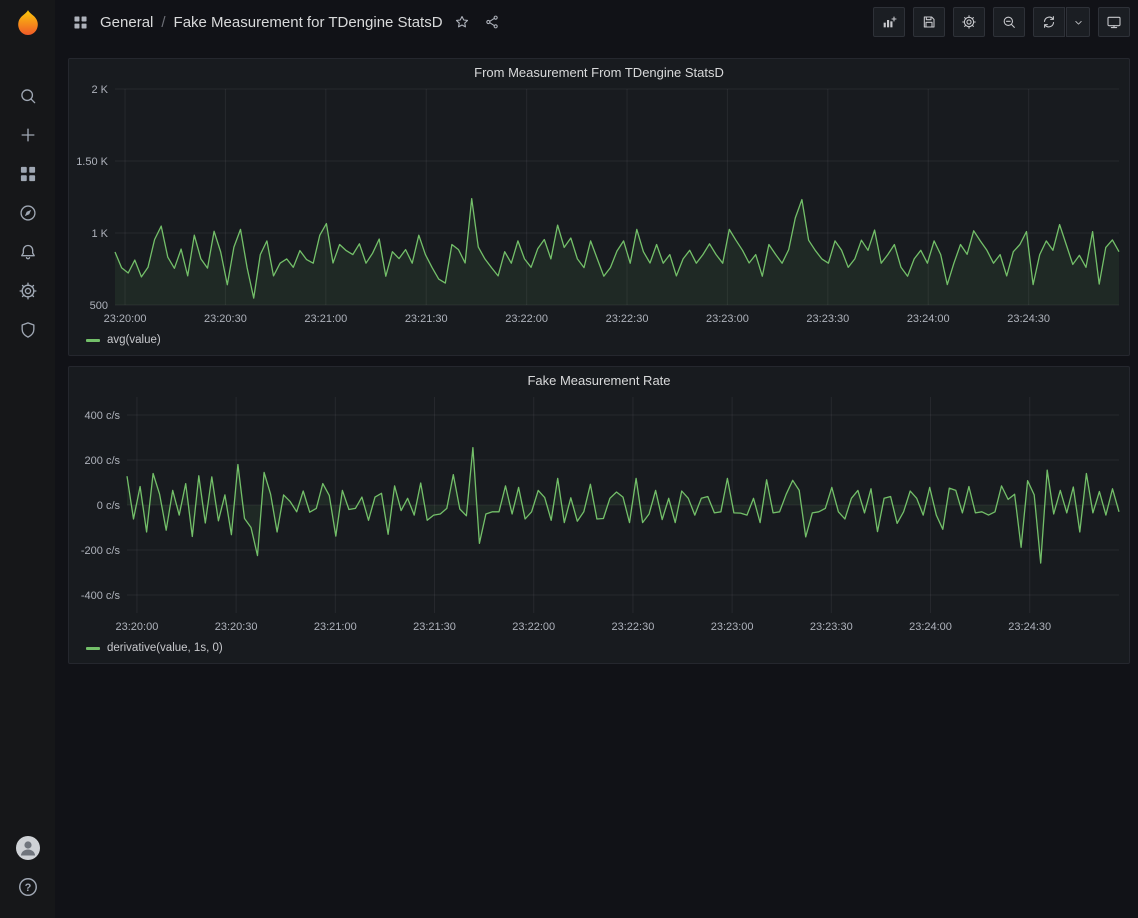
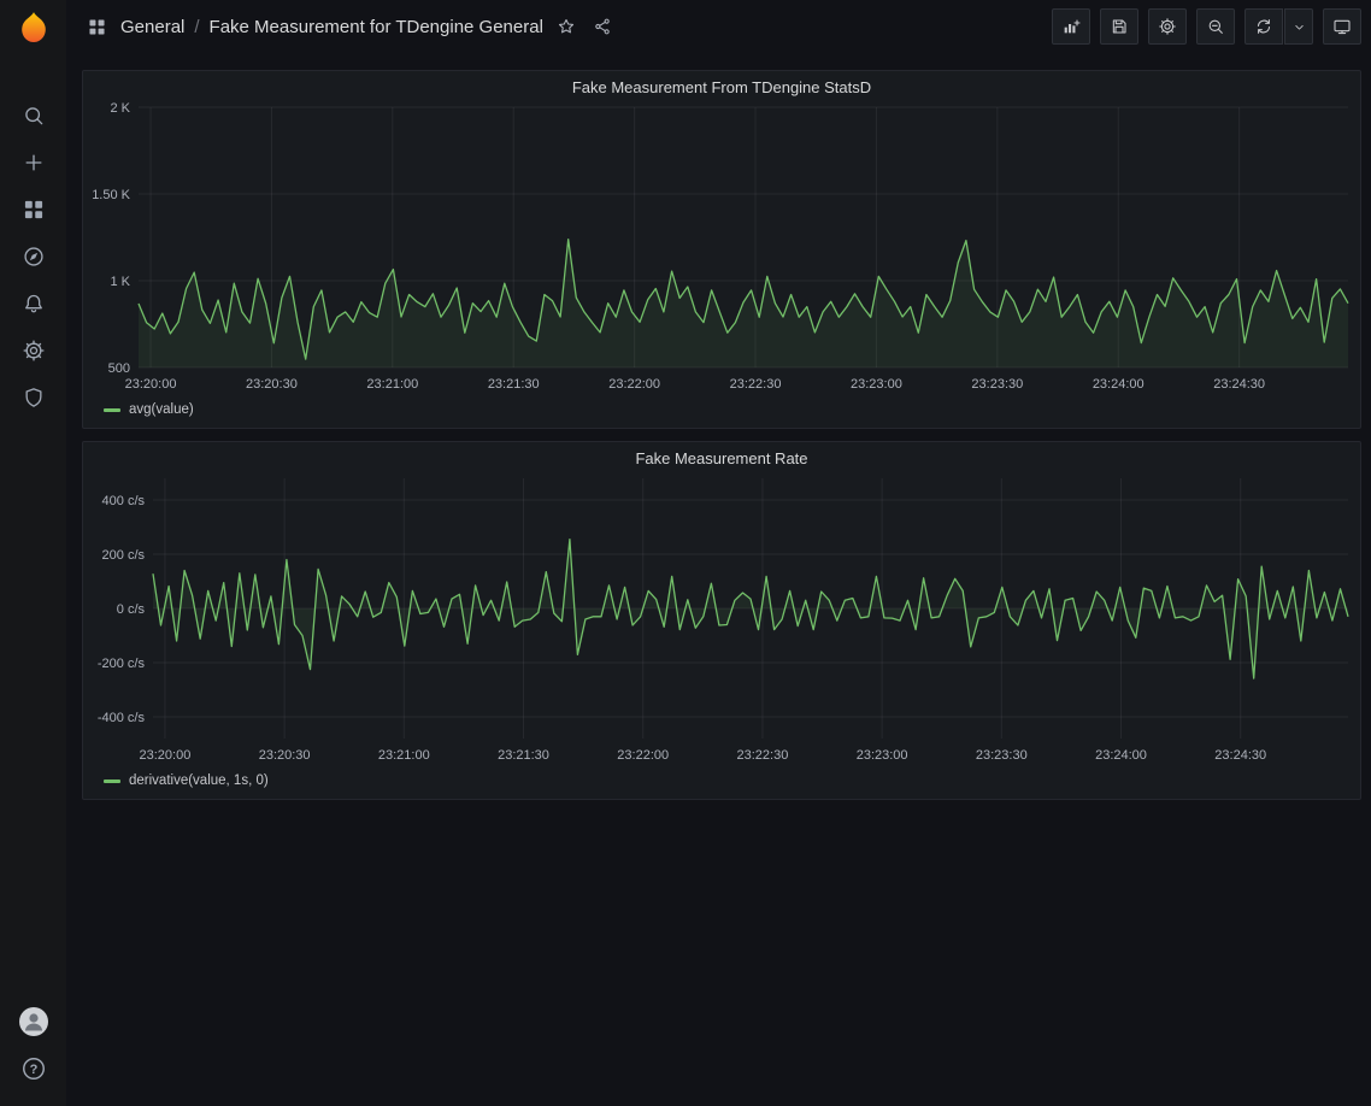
  ?
  General
  /
- Fake Measurement for TDengine StatsD
+ Fake Measurement for TDengine General
- From Measurement From TDengine StatsD
+ Fake Measurement From TDengine StatsD
  2 K
  1.50 K
  1 K
  500
  23:20:00
  23:20:30
  23:21:00
  23:21:30
  23:22:00
  23:22:30
  23:23:00
  23:23:30
  23:24:00
  23:24:30
  avg(value)
  Fake Measurement Rate
  400 c/s
  200 c/s
  0 c/s
  -200 c/s
  -400 c/s
  23:20:00
  23:20:30
  23:21:00
  23:21:30
  23:22:00
  23:22:30
  23:23:00
  23:23:30
  23:24:00
  23:24:30
  derivative(value, 1s, 0)
